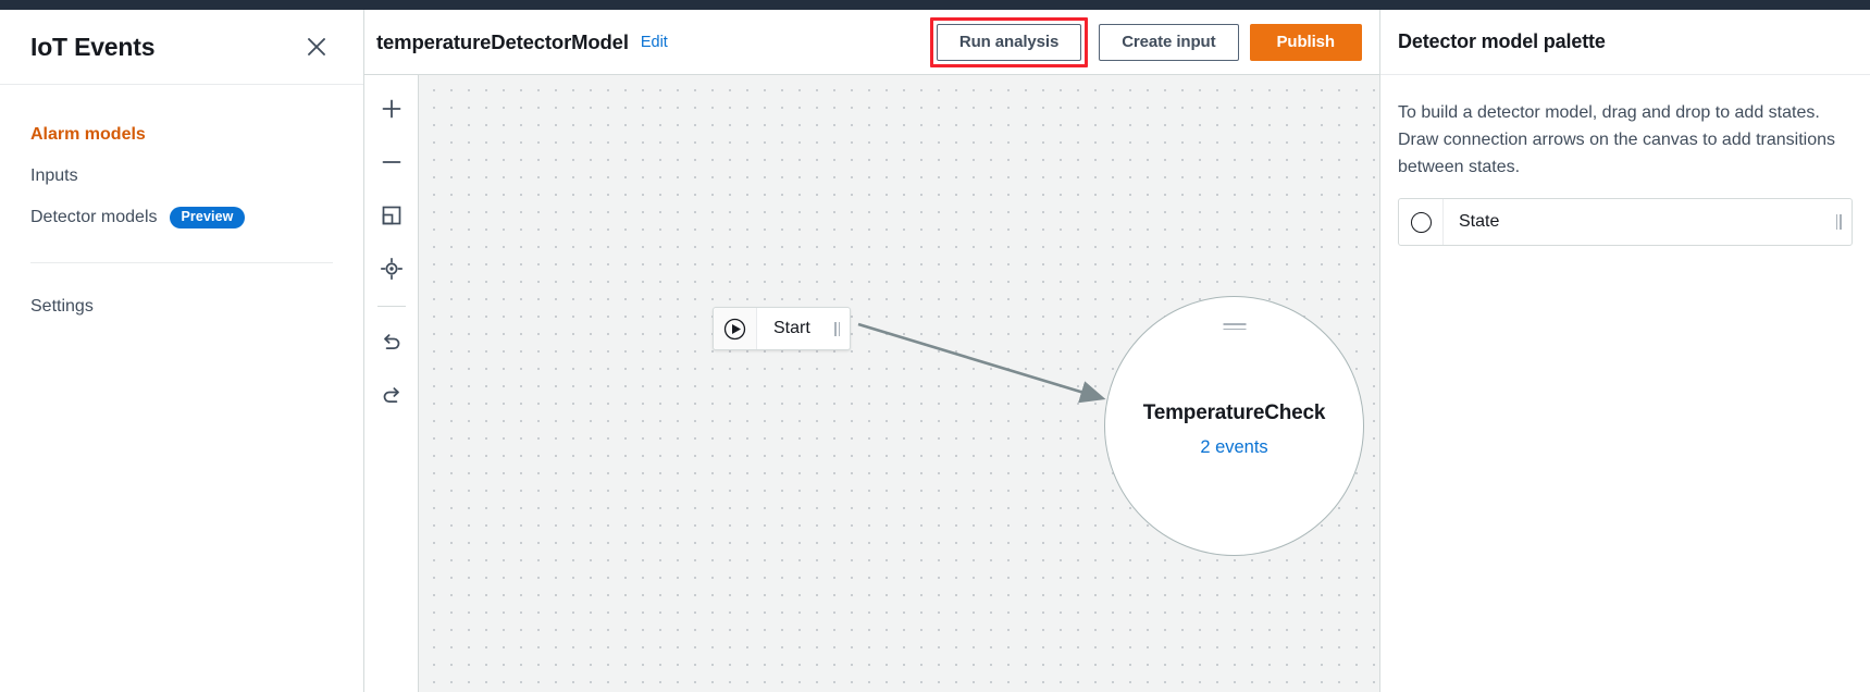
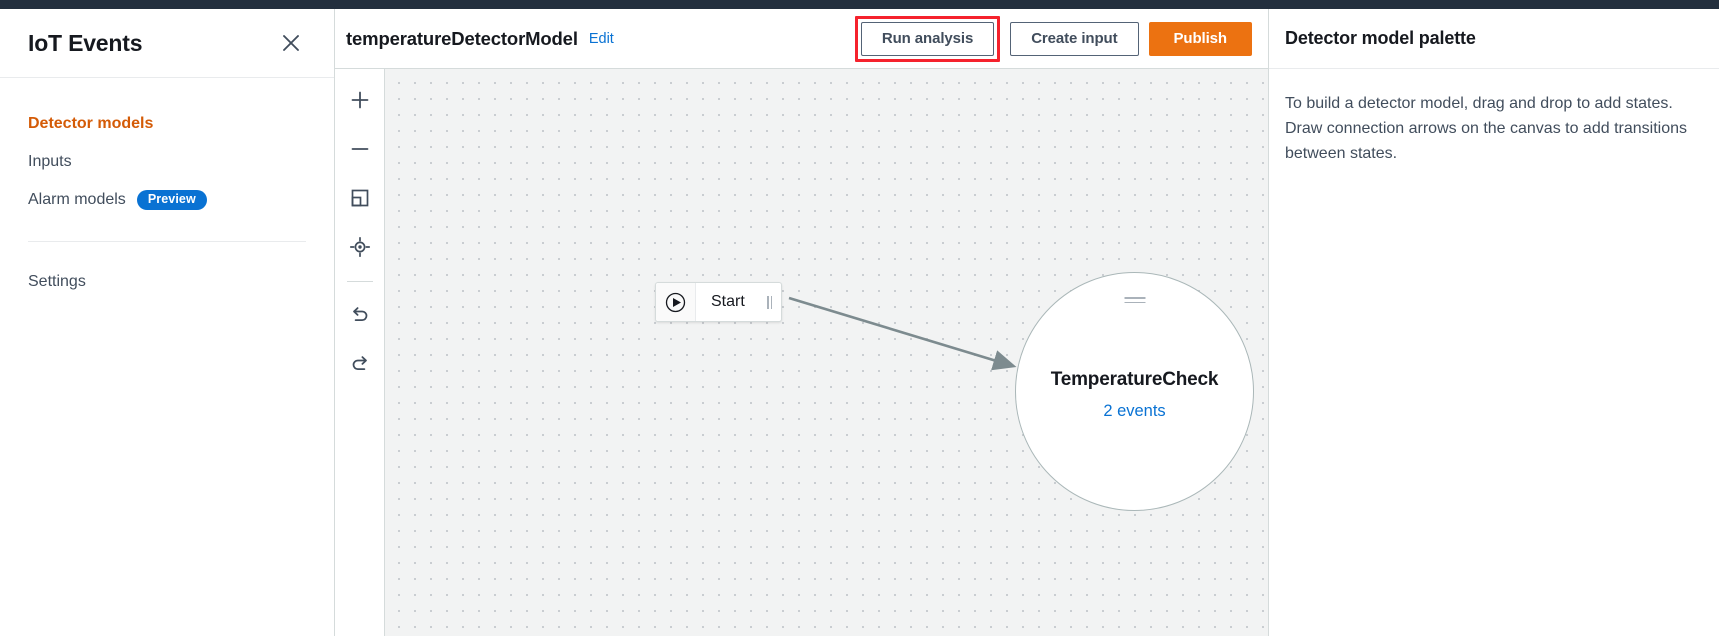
  IoT Events
- Alarm models
+ Detector models
  Inputs
- Detector models
+ Alarm models
  Preview
  Settings
  temperatureDetectorModel
  Edit
  Run analysis
  Create input
  Publish
  Start
  TemperatureCheck
  2 events
  Detector model palette
  To build a detector model, drag and drop to add states. Draw connection arrows on the canvas to add transitions between states.
- State
